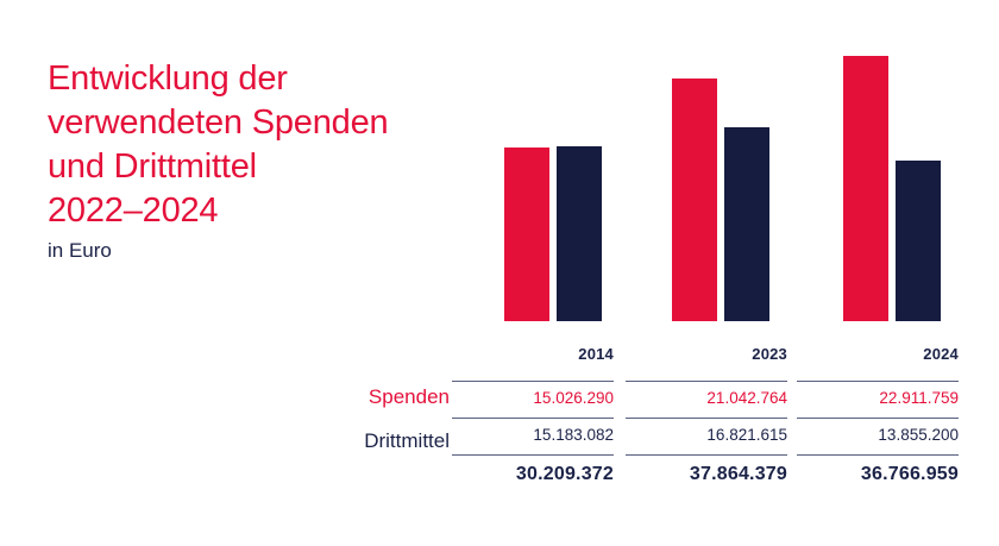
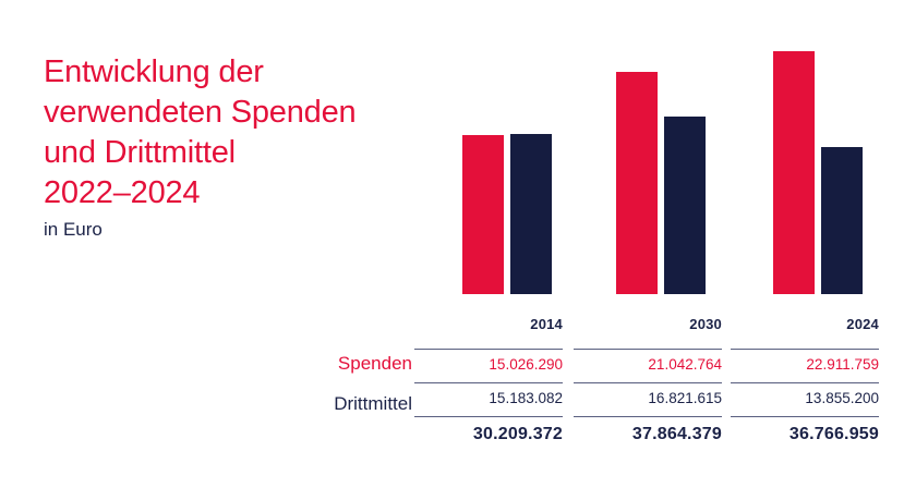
  Entwicklung der
  verwendeten Spenden
  und Drittmittel
  2022–2024
  in Euro
  Spenden
  Drittmittel
  2014
  15.026.290
  15.183.082
  30.209.372
- 2023
+ 2030
  21.042.764
  16.821.615
  37.864.379
  2024
  22.911.759
  13.855.200
  36.766.959
